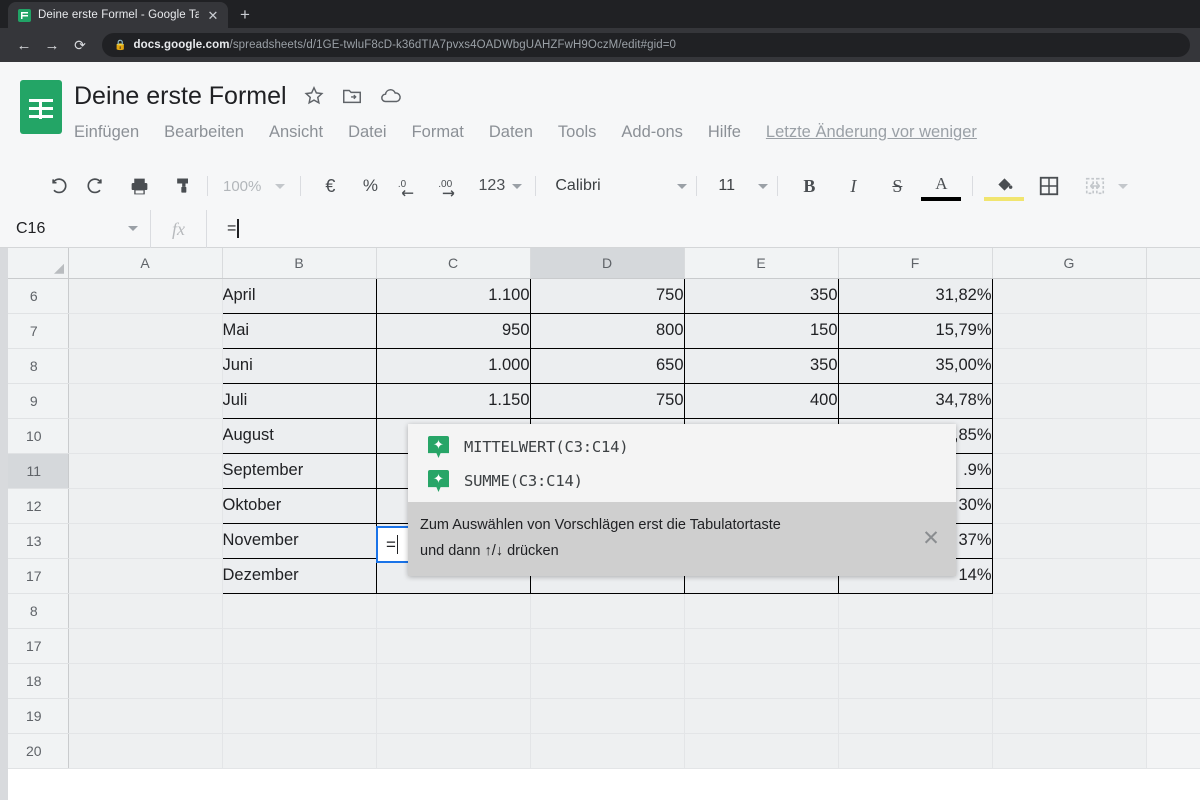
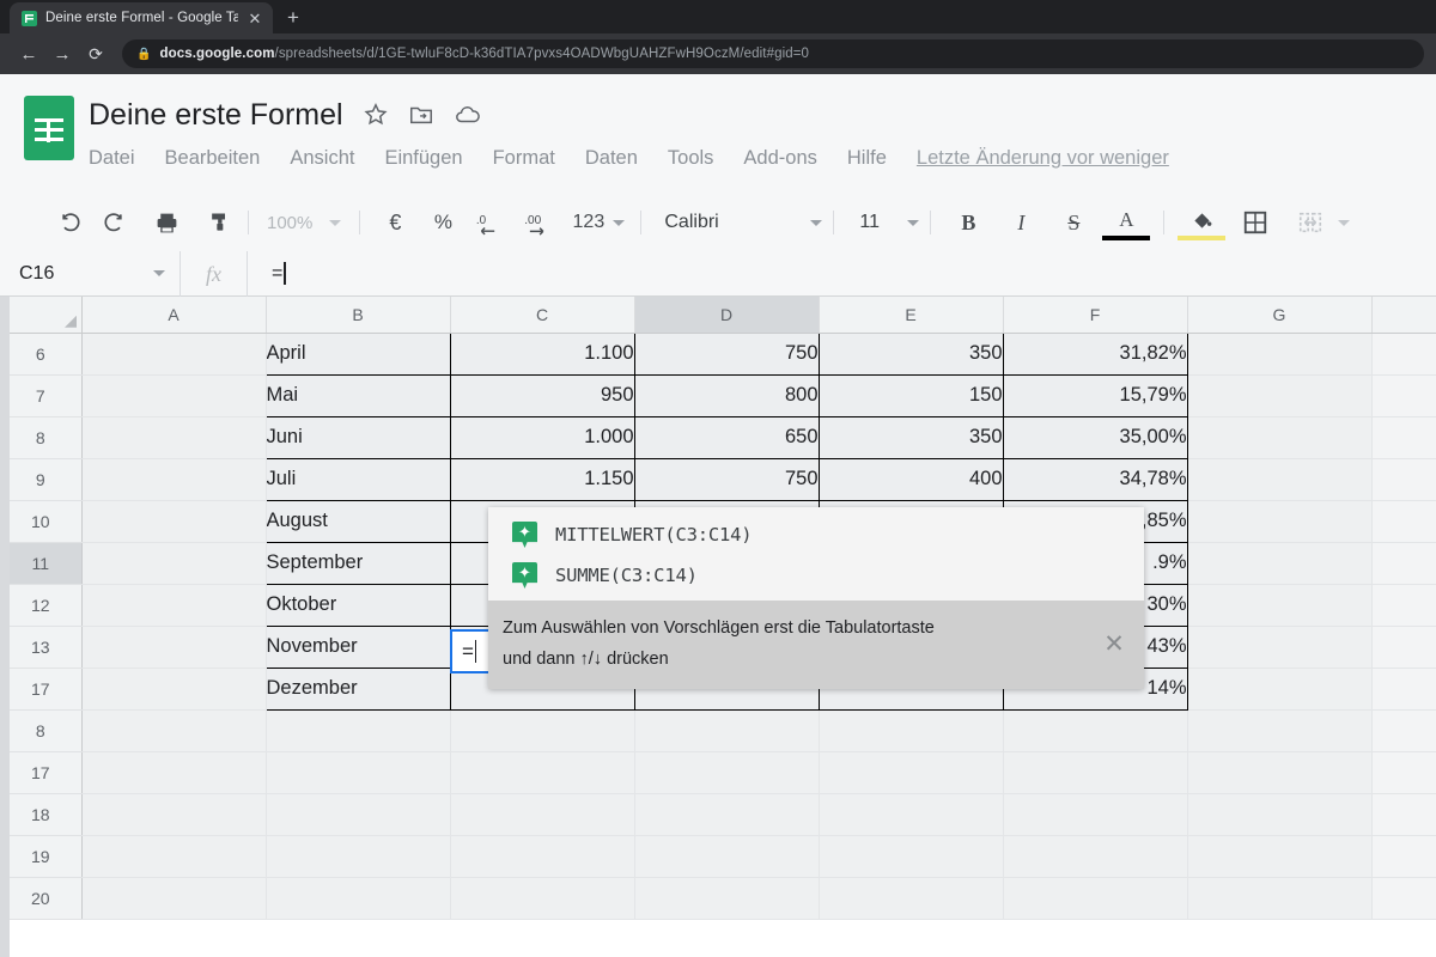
  Deine erste Formel - Google Ta
  ✕
  +
  ←
  →
  ⟳
  🔒
  docs.google.com/spreadsheets/d/1GE-twluF8cD-k36dTIA7pvxs4OADWbgUAHZFwH9OczM/edit#gid=0
  Deine erste Formel
- Einfügen
+ Datei
  Bearbeiten
  Ansicht
- Datei
+ Einfügen
  Format
  Daten
  Tools
  Add-ons
  Hilfe
  Letzte Änderung vor weniger
  100%
  €
  %
  .0
  .00
  123
  Calibri
  11
  B
  I
  S
  A
  C16
  fx
  =
  	A	B	C	D	E	F	G
  6		April	1.100	750	350	31,82%
  7		Mai	950	800	150	15,79%
  8		Juni	1.000	650	350	35,00%
  9		Juli	1.150	750	400	34,78%
  11		September				.9%
  12		Oktober				30%
- 13		November				37%
+ 13		November				43%
  17		Dezember				14%
  8
  17
  18
  19
  20
  =
  MITTELWERT(C3:C14)
  SUMME(C3:C14)
  Zum Auswählen von Vorschlägen erst die Tabulatortaste
  und dann ↑/↓ drücken
  ✕
